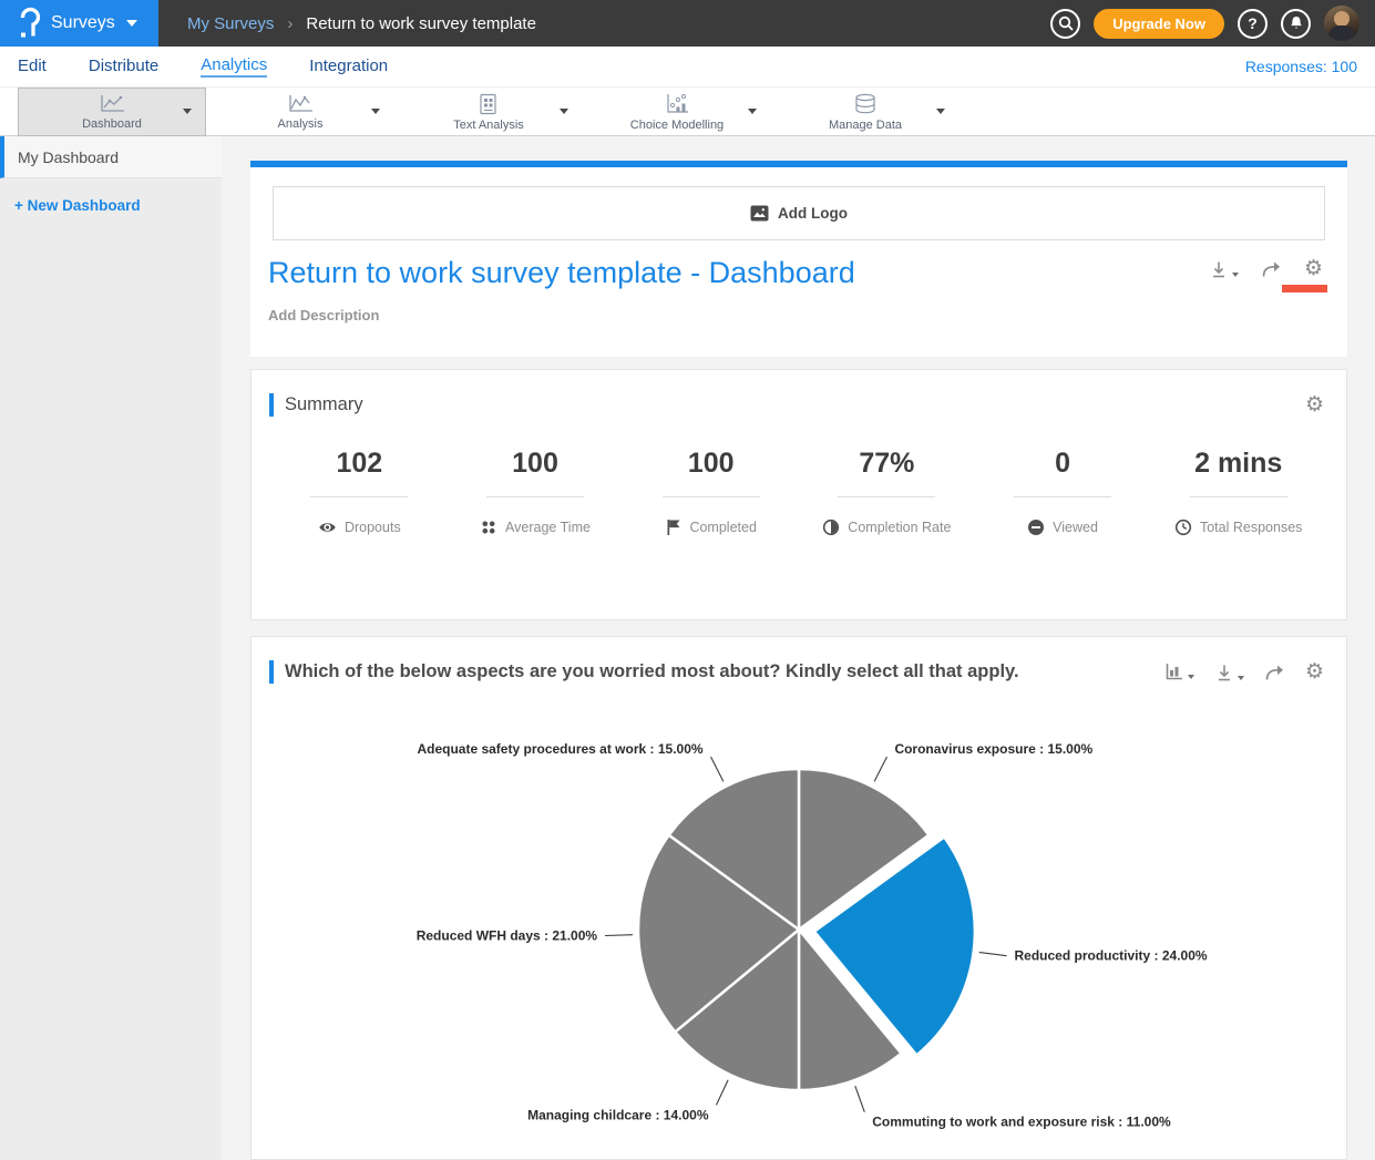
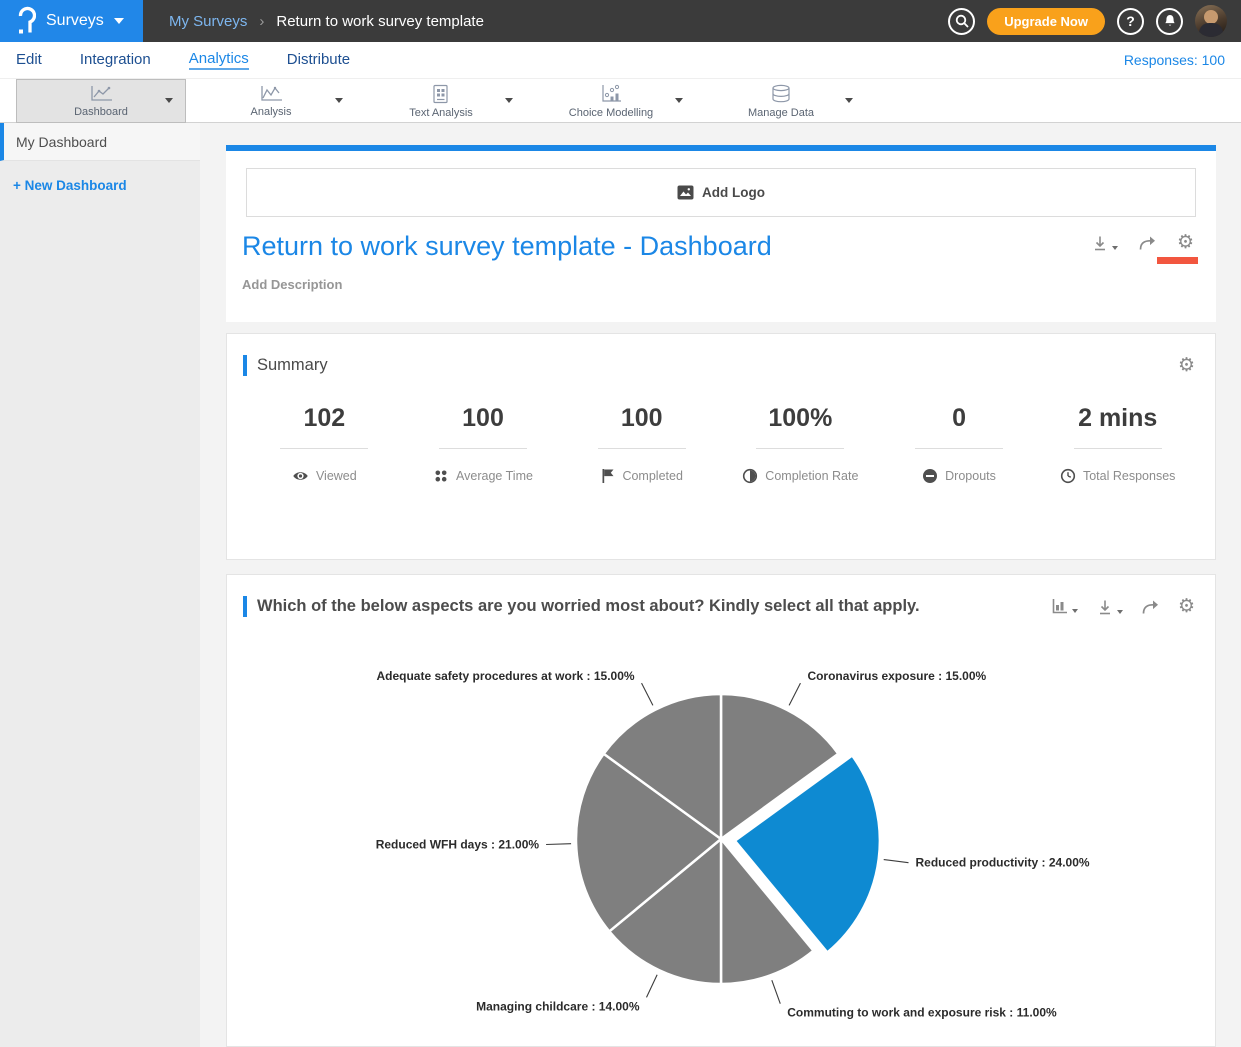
  Surveys
  My Surveys
  ›
  Return to work survey template
  Upgrade Now
  ?
  Edit
- Distribute
+ Integration
  Analytics
- Integration
+ Distribute
  Responses: 100
  Dashboard
  Analysis
  Text Analysis
  Choice Modelling
  Manage Data
  My Dashboard
  + New Dashboard
  Add Logo
  Return to work survey template - Dashboard
  Add Description
  ⚙
  Summary
  ⚙
  102
- Dropouts
+ Viewed
  100
  Average Time
  100
  Completed
- 77%
+ 100%
  Completion Rate
  0
- Viewed
+ Dropouts
  2 mins
  Total Responses
  Which of the below aspects are you worried most about? Kindly select all that apply.
  ⚙
  Coronavirus exposure : 15.00%
  Reduced productivity : 24.00%
  Commuting to work and exposure risk : 11.00%
  Managing childcare : 14.00%
  Reduced WFH days : 21.00%
  Adequate safety procedures at work : 15.00%
